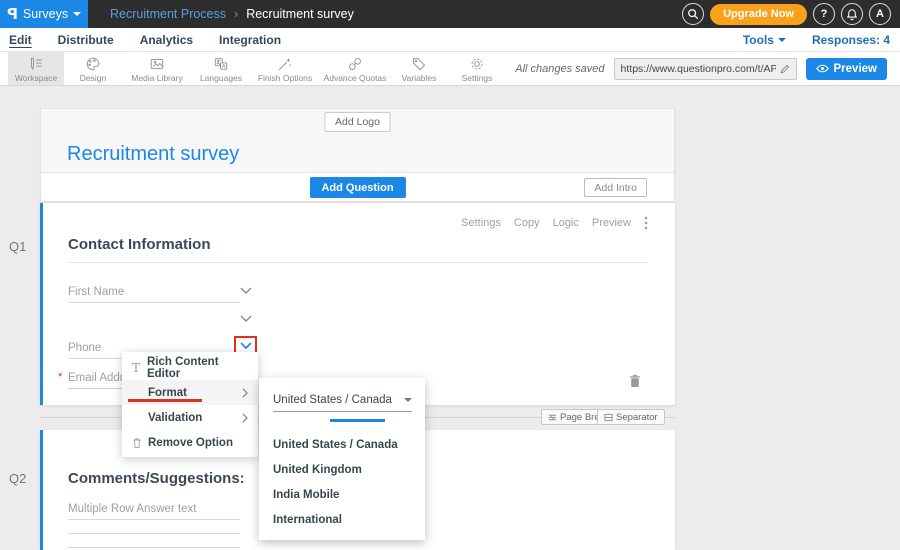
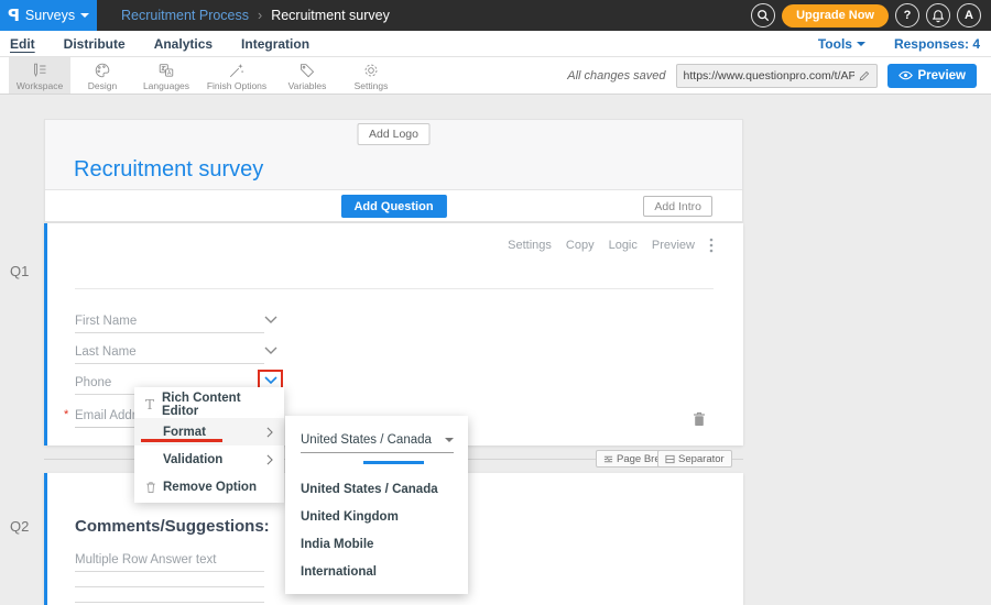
  Surveys
  Recruitment Process
  ›
  Recruitment survey
  Upgrade Now
  ?
  A
  Edit
  Distribute
  Analytics
  Integration
  Tools
  Responses: 4
  Workspace
  Design
- Media Library
  Languages
  Finish Options
- Advance Quotas
  Variables
  Settings
  All changes saved
  https://www.questionpro.com/t/AP
  Preview
  Add Logo
  Recruitment survey
  Add Question
  Add Intro
  Q1
  Settings
  Copy
  Logic
  Preview
- Contact Information
  First Name
+ Last Name
  Phone
  *
  Separator
  Q2
  Comments/Suggestions:
  Multiple Row Answer text
  T
  Rich Content Editor
  Format
  Validation
  Remove Option
  United States / Canada
  United States / Canada
  United Kingdom
  India Mobile
  International
